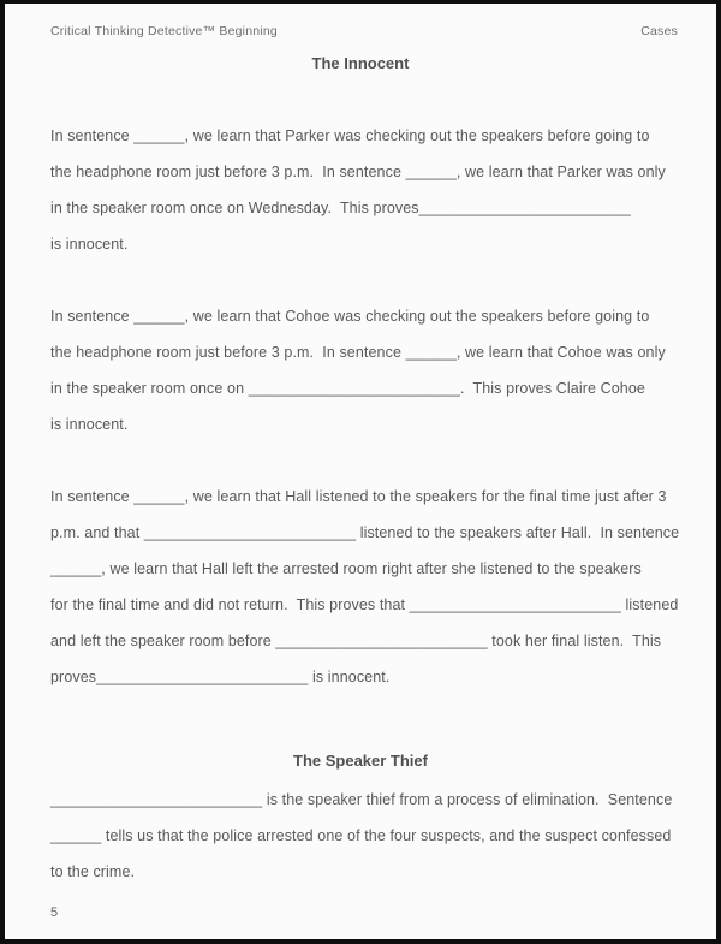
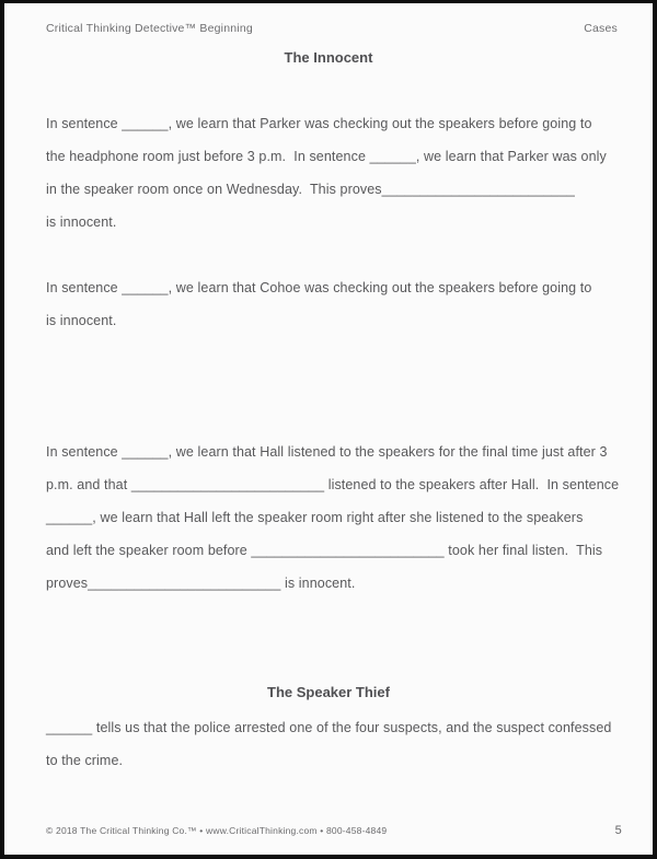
  Critical Thinking Detective™ Beginning
  Cases
  The Innocent
  In sentence ______, we learn that Parker was checking out the speakers before going to
  the headphone room just before 3 p.m. In sentence ______, we learn that Parker was only
  in the speaker room once on Wednesday. This proves_________________________
  is innocent.
  In sentence ______, we learn that Cohoe was checking out the speakers before going to
- the headphone room just before 3 p.m. In sentence ______, we learn that Cohoe was only
- in the speaker room once on _________________________. This proves Claire Cohoe
  is innocent.
  In sentence ______, we learn that Hall listened to the speakers for the final time just after 3
  p.m. and that _________________________ listened to the speakers after Hall. In sentence
- ______, we learn that Hall left the arrested room right after she listened to the speakers
+ ______, we learn that Hall left the speaker room right after she listened to the speakers
- for the final time and did not return. This proves that _________________________ listened
  and left the speaker room before _________________________ took her final listen. This
  proves_________________________ is innocent.
  The Speaker Thief
- _________________________ is the speaker thief from a process of elimination. Sentence
  ______ tells us that the police arrested one of the four suspects, and the suspect confessed
  to the crime.
+ © 2018 The Critical Thinking Co.™ • www.CriticalThinking.com • 800-458-4849
  5
